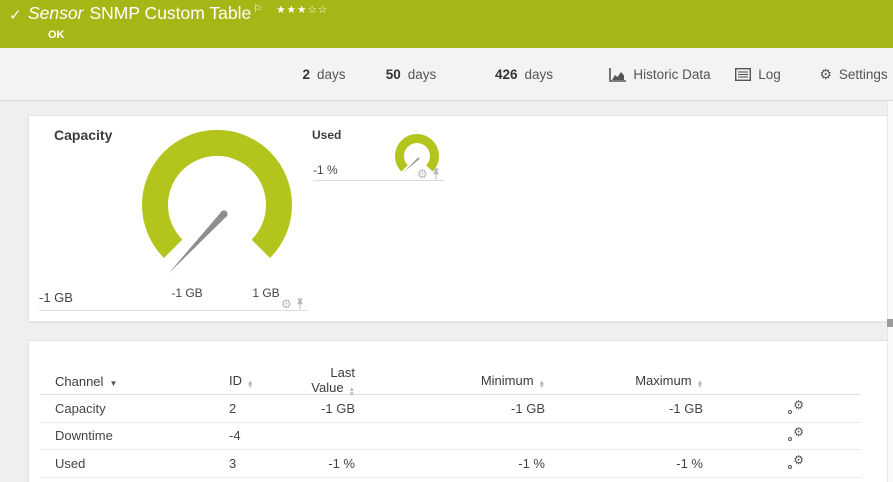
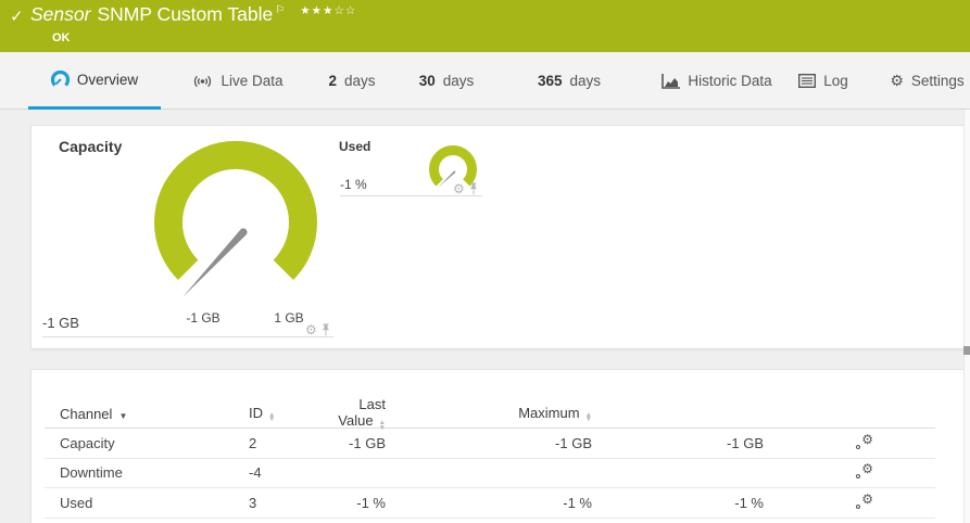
  ✓
  Sensor SNMP Custom Table ⚐ ★★★☆☆
  OK
+ Overview
+ Live Data
  2
  days
- 50
+ 30
  days
- 426
+ 365
  days
  Historic Data
  Log
  ⚙
  Settings
  Capacity
  -1 GB
  1 GB
  -1 GB
  ⚙
  Used
  -1 %
  ⚙
  Channel ▼
  ID
  Last Value
- Minimum
  Maximum
  Capacity
  2
  -1 GB
  -1 GB
  -1 GB
  ⚙
  Downtime
  -4
  ⚙
  Used
  3
  -1 %
  -1 %
  -1 %
  ⚙
